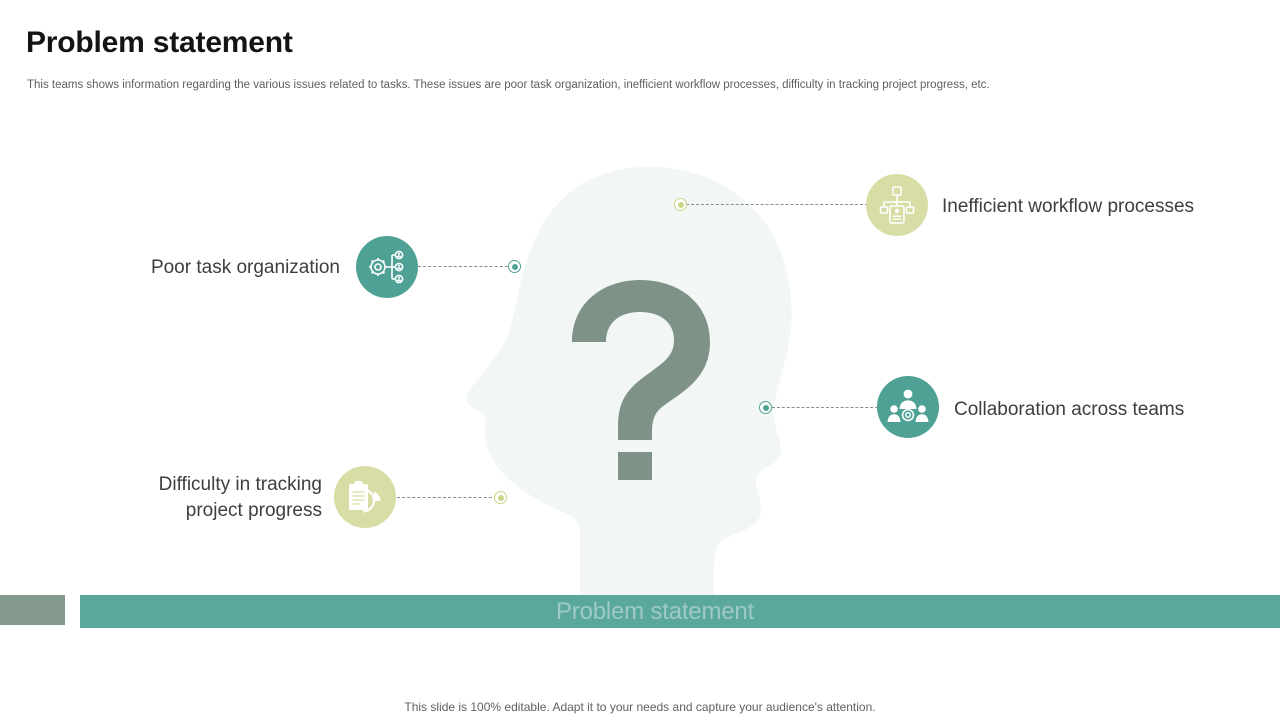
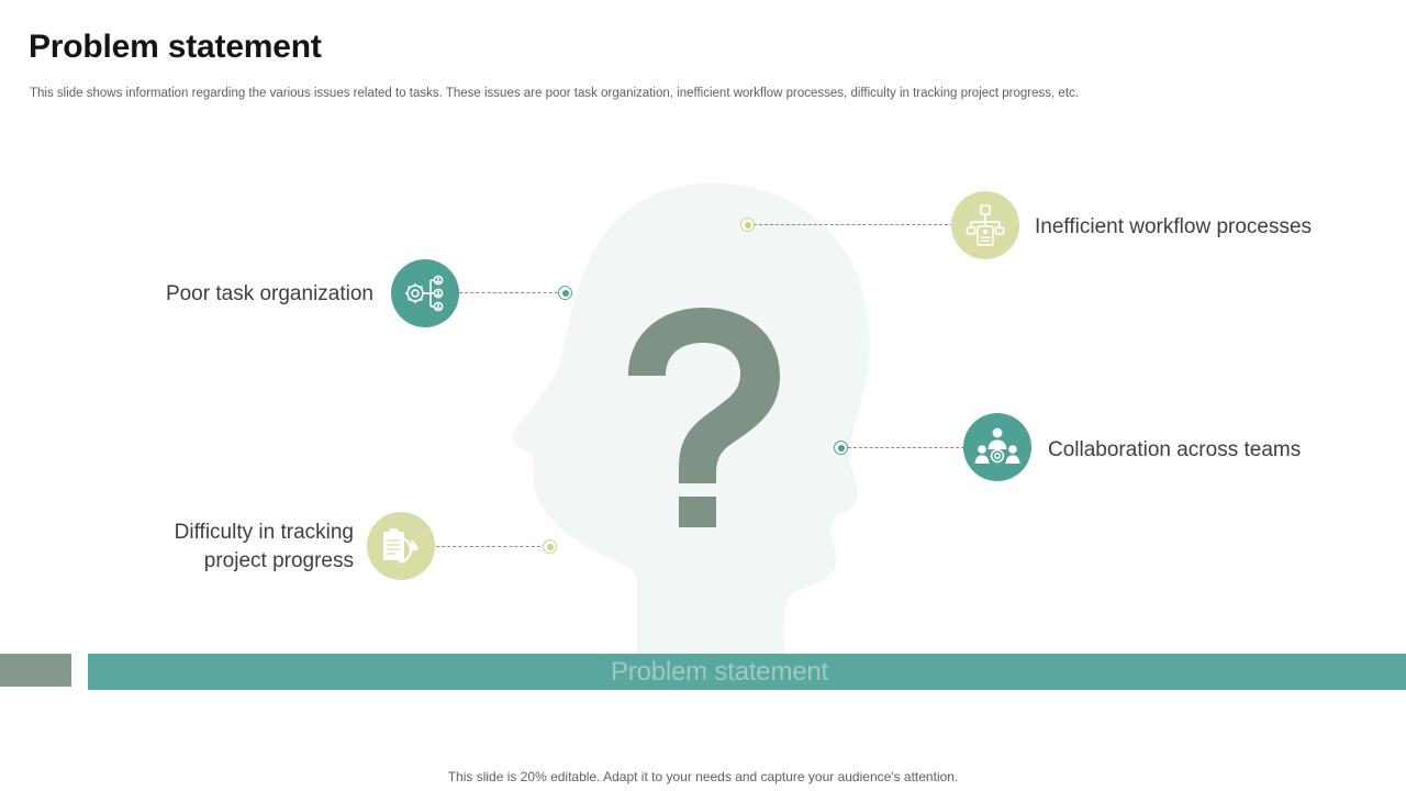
  Problem statement
- This teams shows information regarding the various issues related to tasks. These issues are poor task organization, inefficient workflow processes, difficulty in tracking project progress, etc.
+ This slide shows information regarding the various issues related to tasks. These issues are poor task organization, inefficient workflow processes, difficulty in tracking project progress, etc.
  Poor task organization
  Inefficient workflow processes
  Collaboration across teams
  Difficulty in tracking
  project progress
  Problem statement
- This slide is 100% editable. Adapt it to your needs and capture your audience's attention.
+ This slide is 20% editable. Adapt it to your needs and capture your audience's attention.
